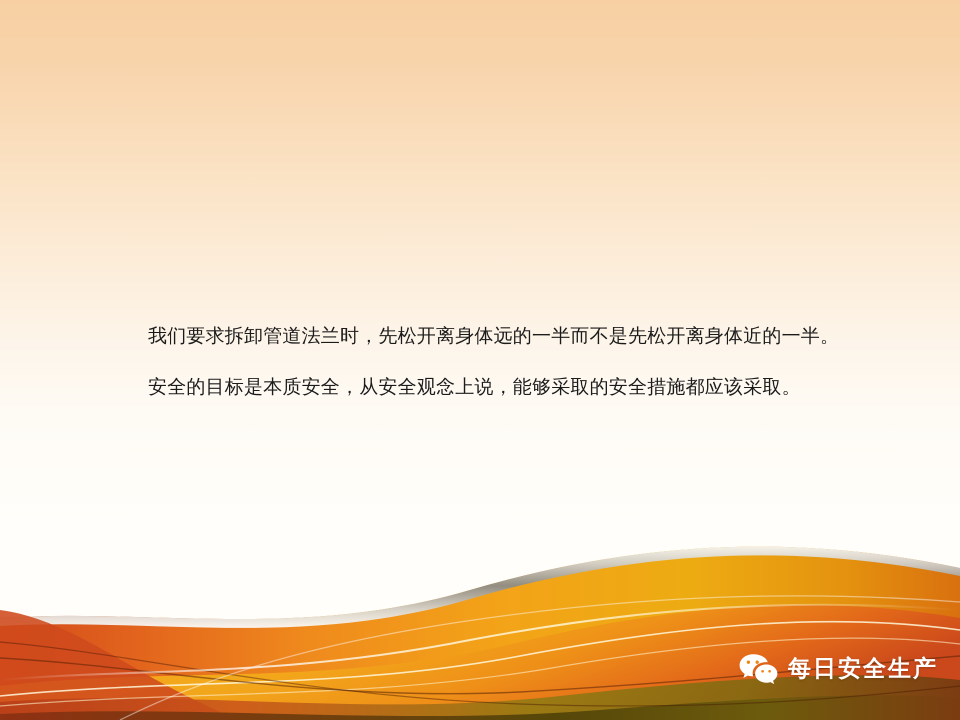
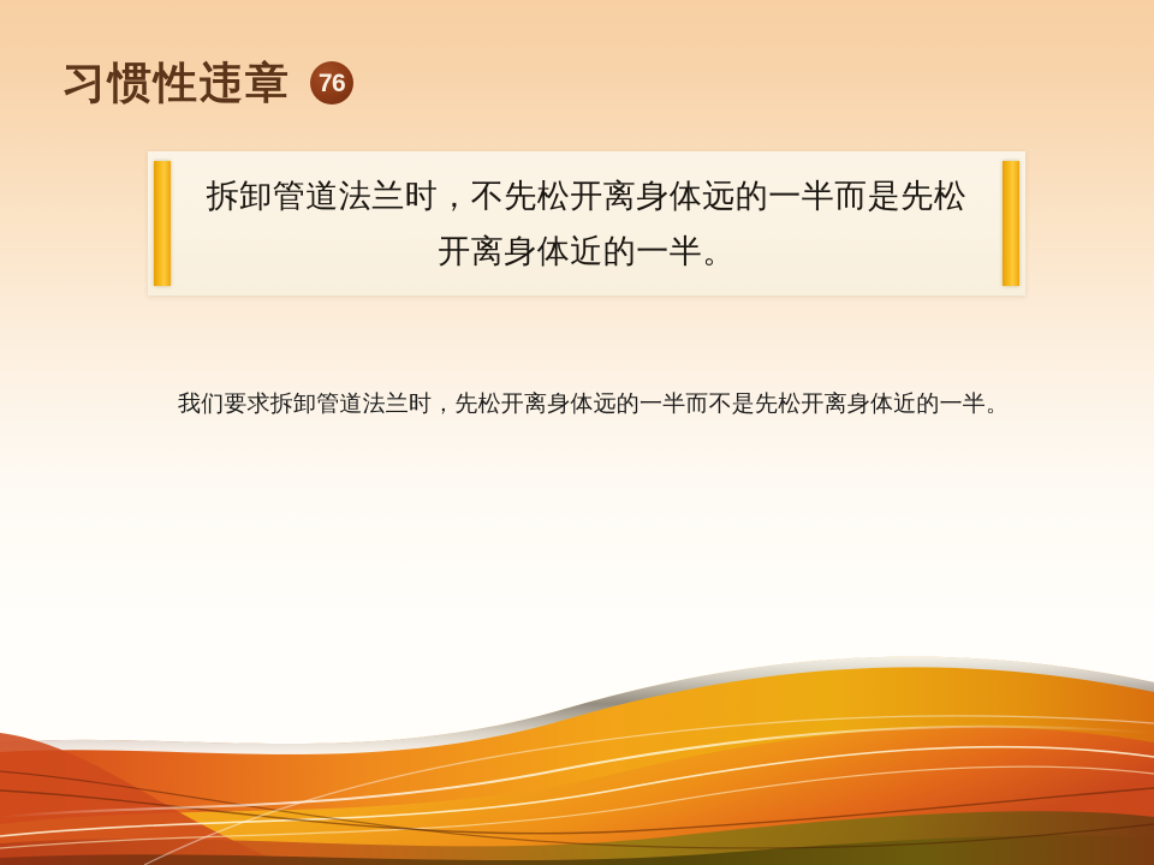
+ 习惯性违章
+ 76
+ 拆卸管道法兰时，不先松开离身体远的一半而是先松开离身体近的一半。
  我们要求拆卸管道法兰时，先松开离身体远的一半而不是先松开离身体近的一半。
- 安全的目标是本质安全，从安全观念上说，能够采取的安全措施都应该采取。
- 每日安全生产
